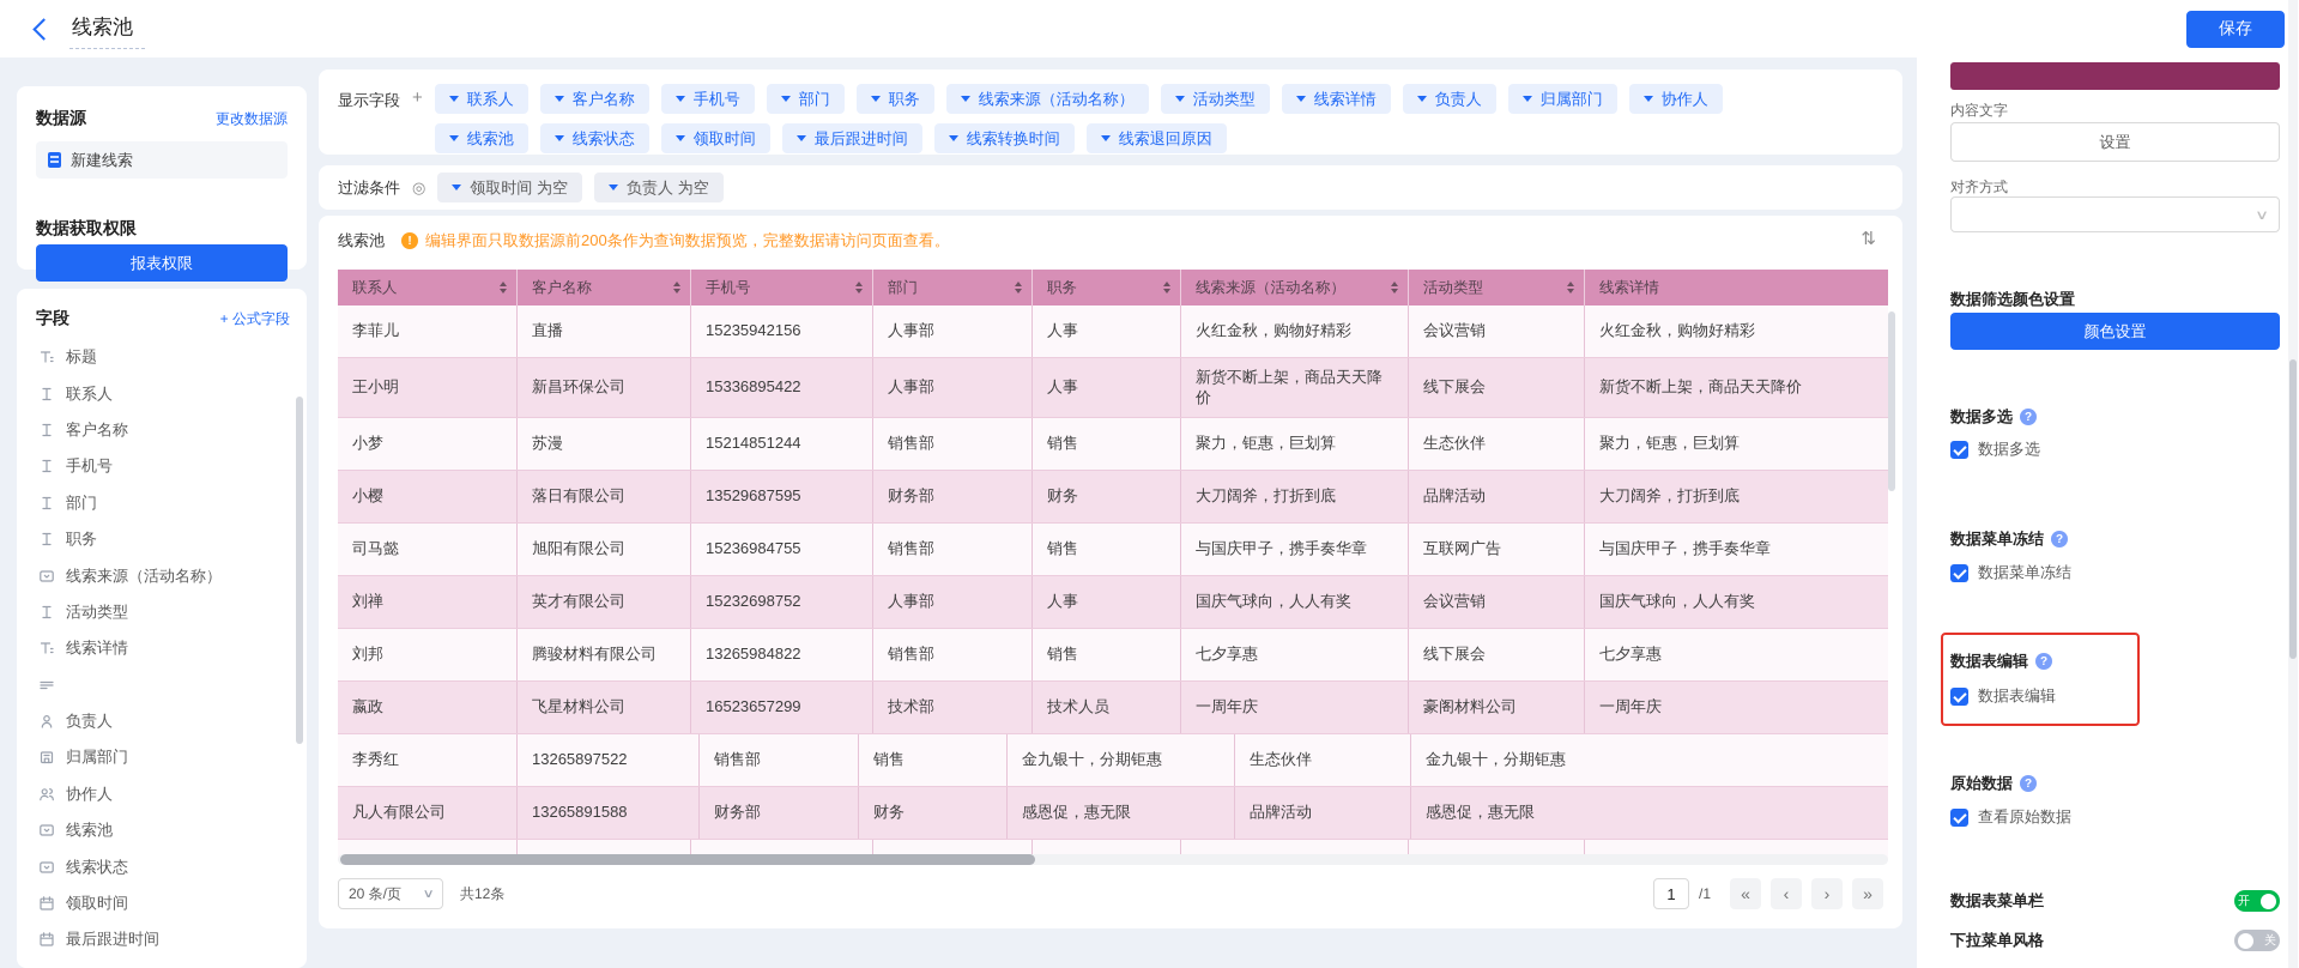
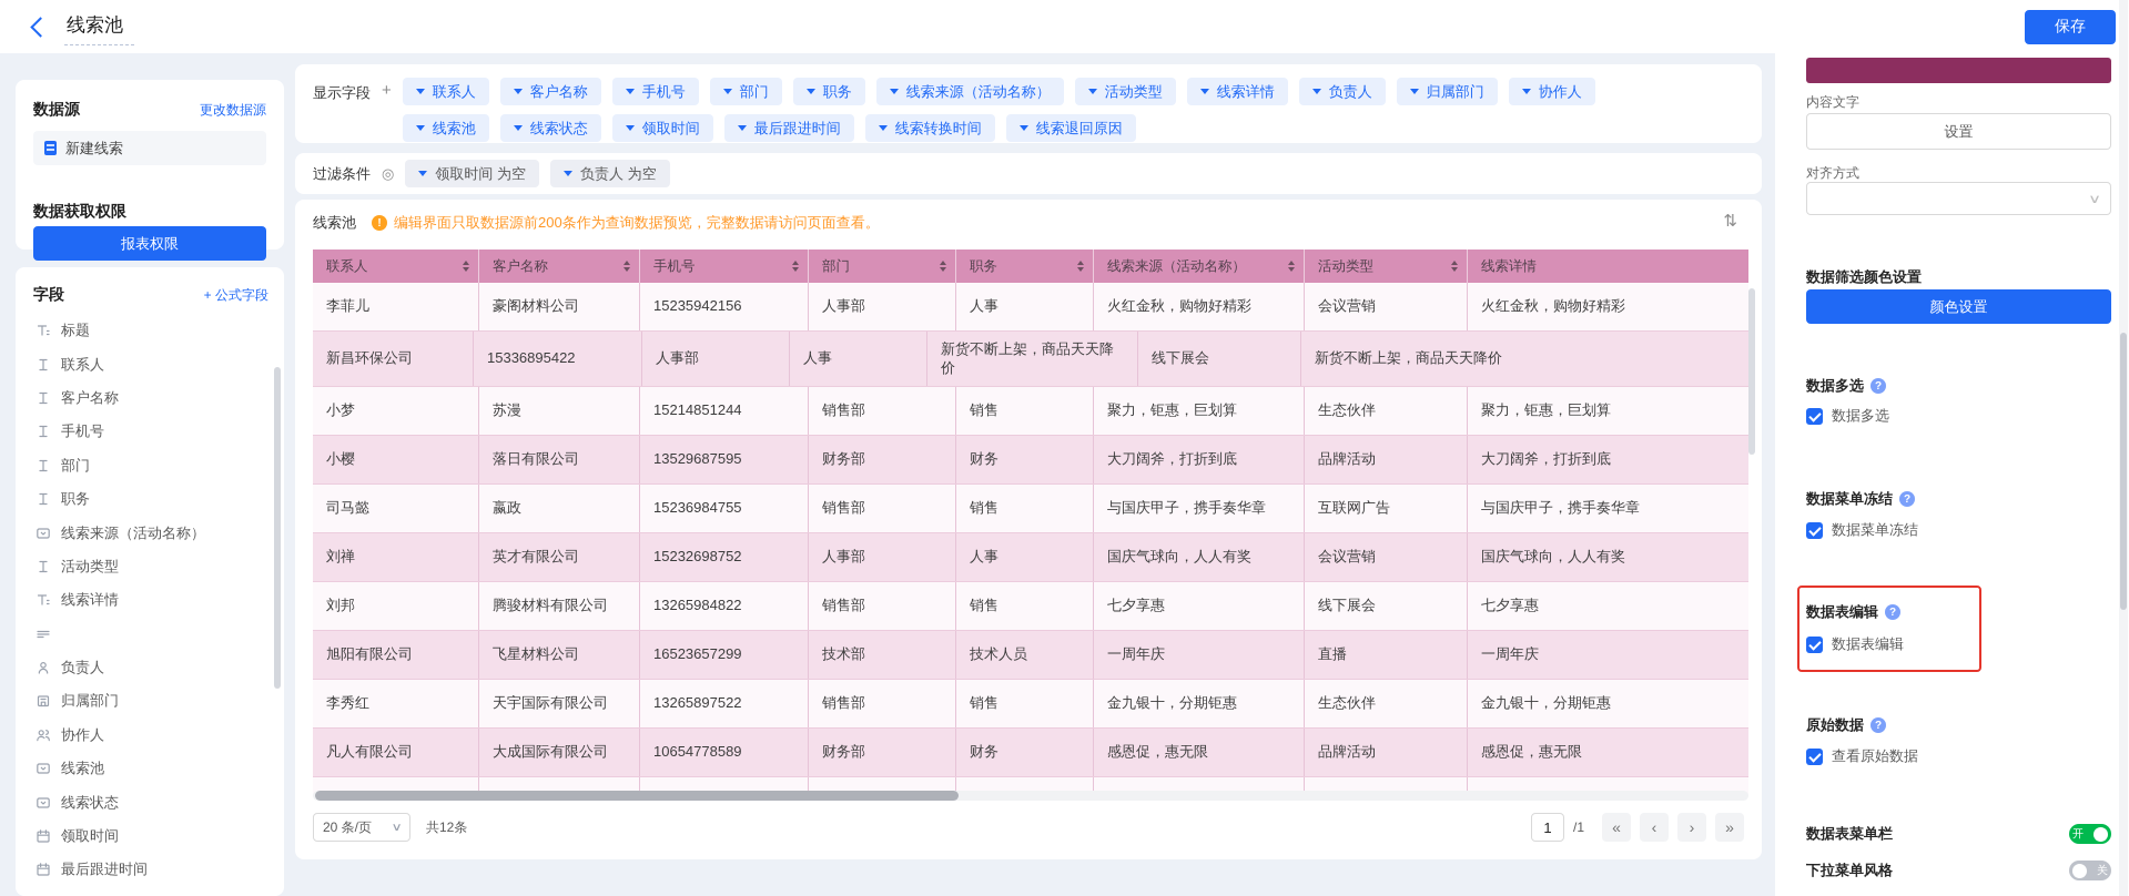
  线索池
  保存
  数据源
  更改数据源
  新建线索
  数据获取权限
  报表权限
  字段
  + 公式字段
  标题
  联系人
  客户名称
  手机号
  部门
  职务
  线索来源（活动名称）
  活动类型
  线索详情
  负责人
  归属部门
  协作人
  线索池
  线索状态
  领取时间
  最后跟进时间
  显示字段
  +
  联系人
  客户名称
  手机号
  部门
  职务
  线索来源（活动名称）
  活动类型
  线索详情
  负责人
  归属部门
  协作人
  线索池
  线索状态
  领取时间
  最后跟进时间
  线索转换时间
  线索退回原因
  过滤条件
  ◎
  领取时间 为空
  负责人 为空
  线索池
  !
  编辑界面只取数据源前200条作为查询数据预览，完整数据请访问页面查看。
  ⇅
  联系人
  客户名称
  手机号
  部门
  职务
  线索来源（活动名称）
  活动类型
  线索详情
  李菲儿
- 直播
+ 豪阁材料公司
  15235942156
  人事部
  人事
  火红金秋，购物好精彩
  会议营销
  火红金秋，购物好精彩
- 王小明
  新昌环保公司
  15336895422
  人事部
  人事
  新货不断上架，商品天天降价
  线下展会
  新货不断上架，商品天天降价
  小梦
  苏漫
  15214851244
  销售部
  销售
  聚力，钜惠，巨划算
  生态伙伴
  聚力，钜惠，巨划算
  小樱
  落日有限公司
  13529687595
  财务部
  财务
  大刀阔斧，打折到底
  品牌活动
  大刀阔斧，打折到底
  司马懿
- 旭阳有限公司
+ 嬴政
  15236984755
  销售部
  销售
  与国庆甲子，携手奏华章
  互联网广告
  与国庆甲子，携手奏华章
  刘禅
  英才有限公司
  15232698752
  人事部
  人事
  国庆气球向，人人有奖
  会议营销
  国庆气球向，人人有奖
  刘邦
  腾骏材料有限公司
  13265984822
  销售部
  销售
  七夕享惠
  线下展会
  七夕享惠
- 嬴政
+ 旭阳有限公司
  飞星材料公司
  16523657299
  技术部
  技术人员
  一周年庆
- 豪阁材料公司
+ 直播
  一周年庆
  李秀红
+ 天宇国际有限公司
  13265897522
  销售部
  销售
  金九银十，分期钜惠
  生态伙伴
  金九银十，分期钜惠
  凡人有限公司
+ 大成国际有限公司
- 13265891588
+ 10654778589
  财务部
  财务
  感恩促，惠无限
  品牌活动
  感恩促，惠无限
  20 条/页
  ∨
  共12条
  1
  /1
  «
  ‹
  ›
  »
  内容文字
  设置
  对齐方式
  ∨
  数据筛选颜色设置
  颜色设置
  数据多选
  ?
  数据多选
  数据菜单冻结
  ?
  数据菜单冻结
  数据表编辑
  ?
  数据表编辑
  原始数据
  ?
  查看原始数据
  数据表菜单栏
  开
  下拉菜单风格
  关
